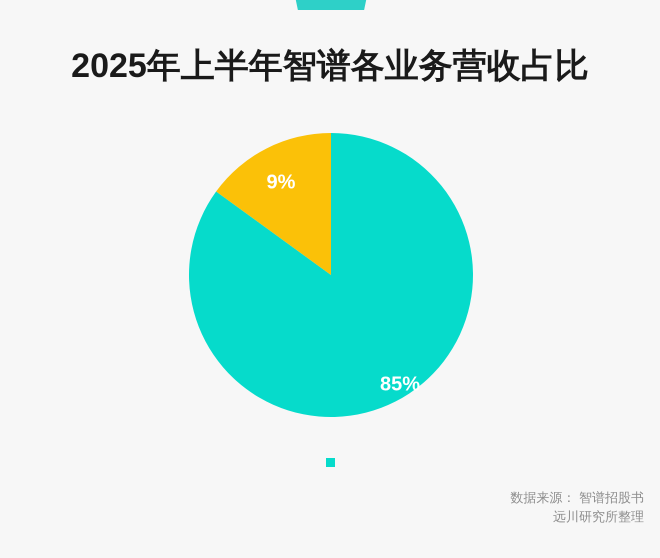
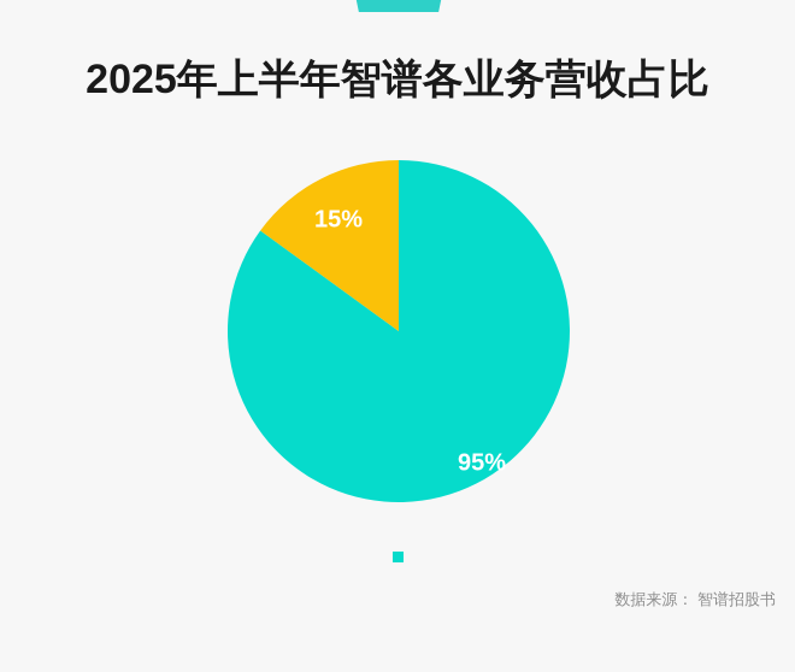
  2025年上半年智谱各业务营收占比
- 85%
+ 95%
- 9%
+ 15%
  数据来源： 智谱招股书
- 远川研究所整理
